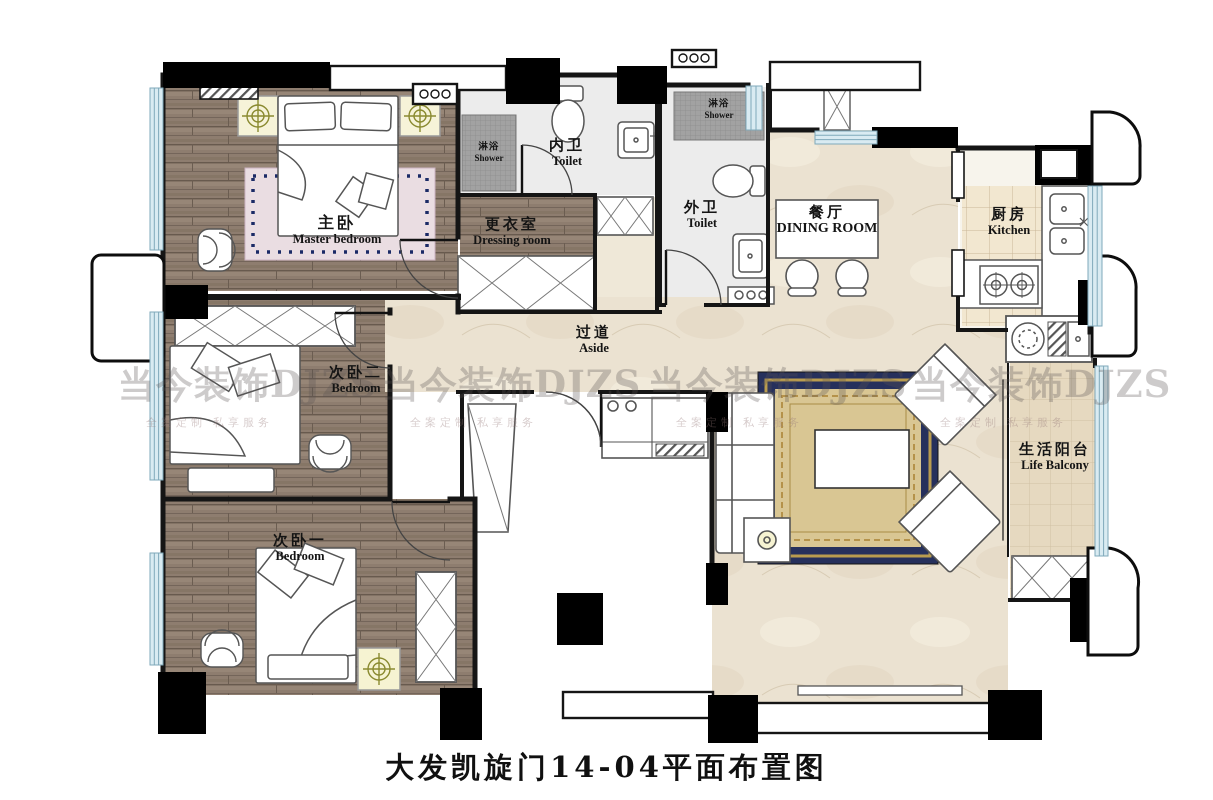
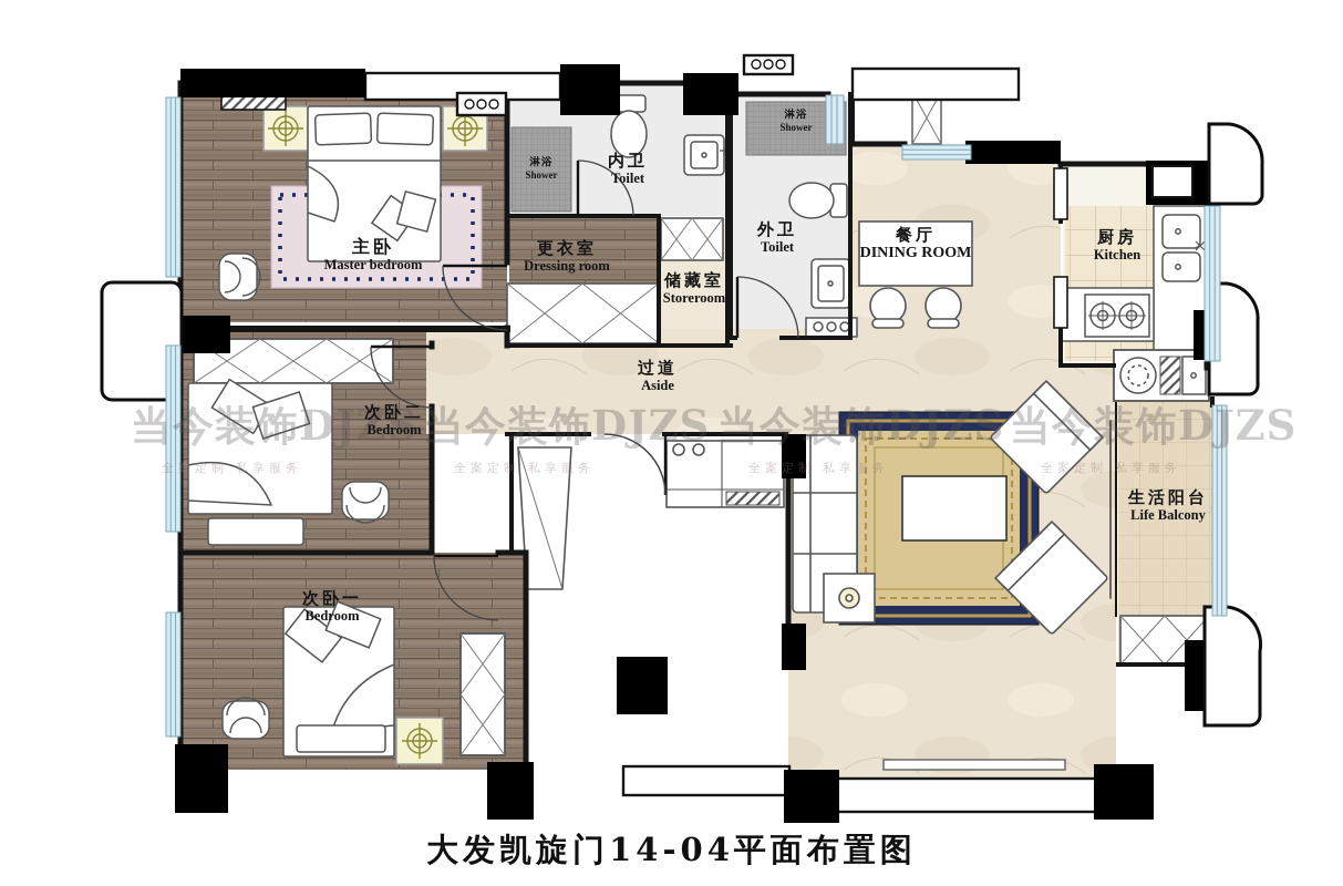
  当今装饰DJZS
  全案定制 私享服务
  当今装饰DJZS
  全案定制 私享服务
  当今装饰DJZS
  全案定制 私享服务
  当今装饰DJZS
  全案定制 私享服务
  主卧
  Master bedroom
  更衣室
  Dressing room
  内卫
  Toilet
  淋浴
  Shower
+ 储藏室
+ Storeroom
  外卫
  Toilet
  淋浴
  Shower
  餐厅
  DINING ROOM
  厨房
  Kitchen
  过道
  Aside
  次卧二
  Bedroom
  次卧一
  Bedroom
  生活阳台
  Life Balcony
  大发凯旋门14-04平面布置图
